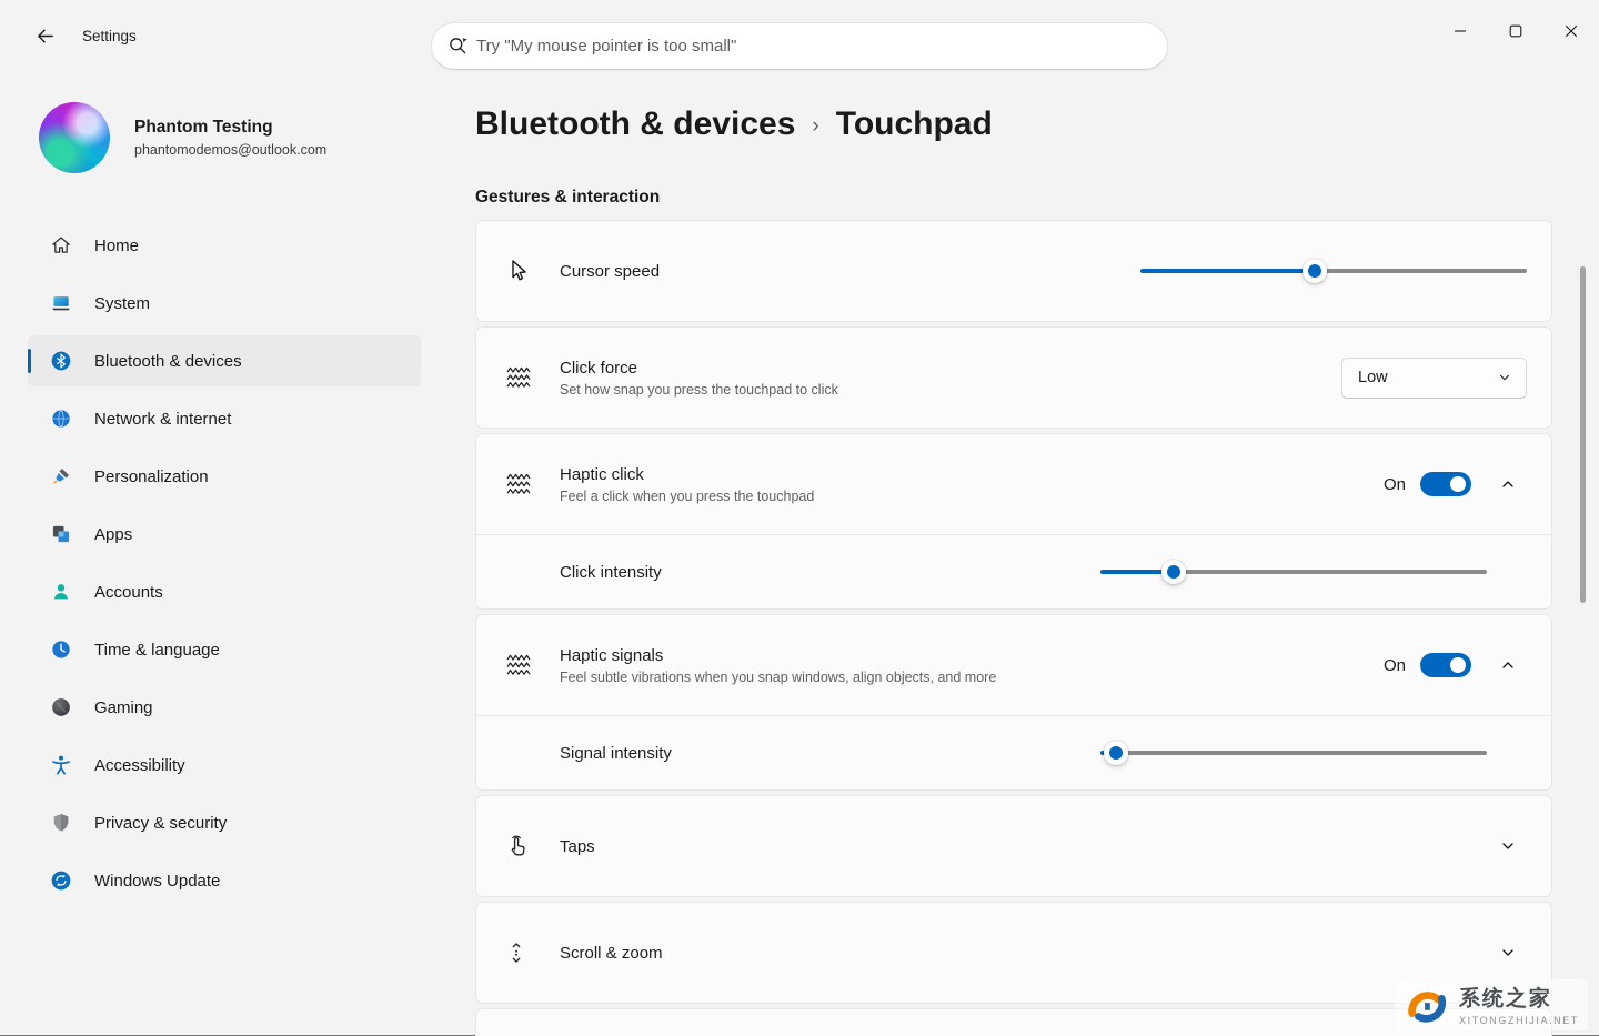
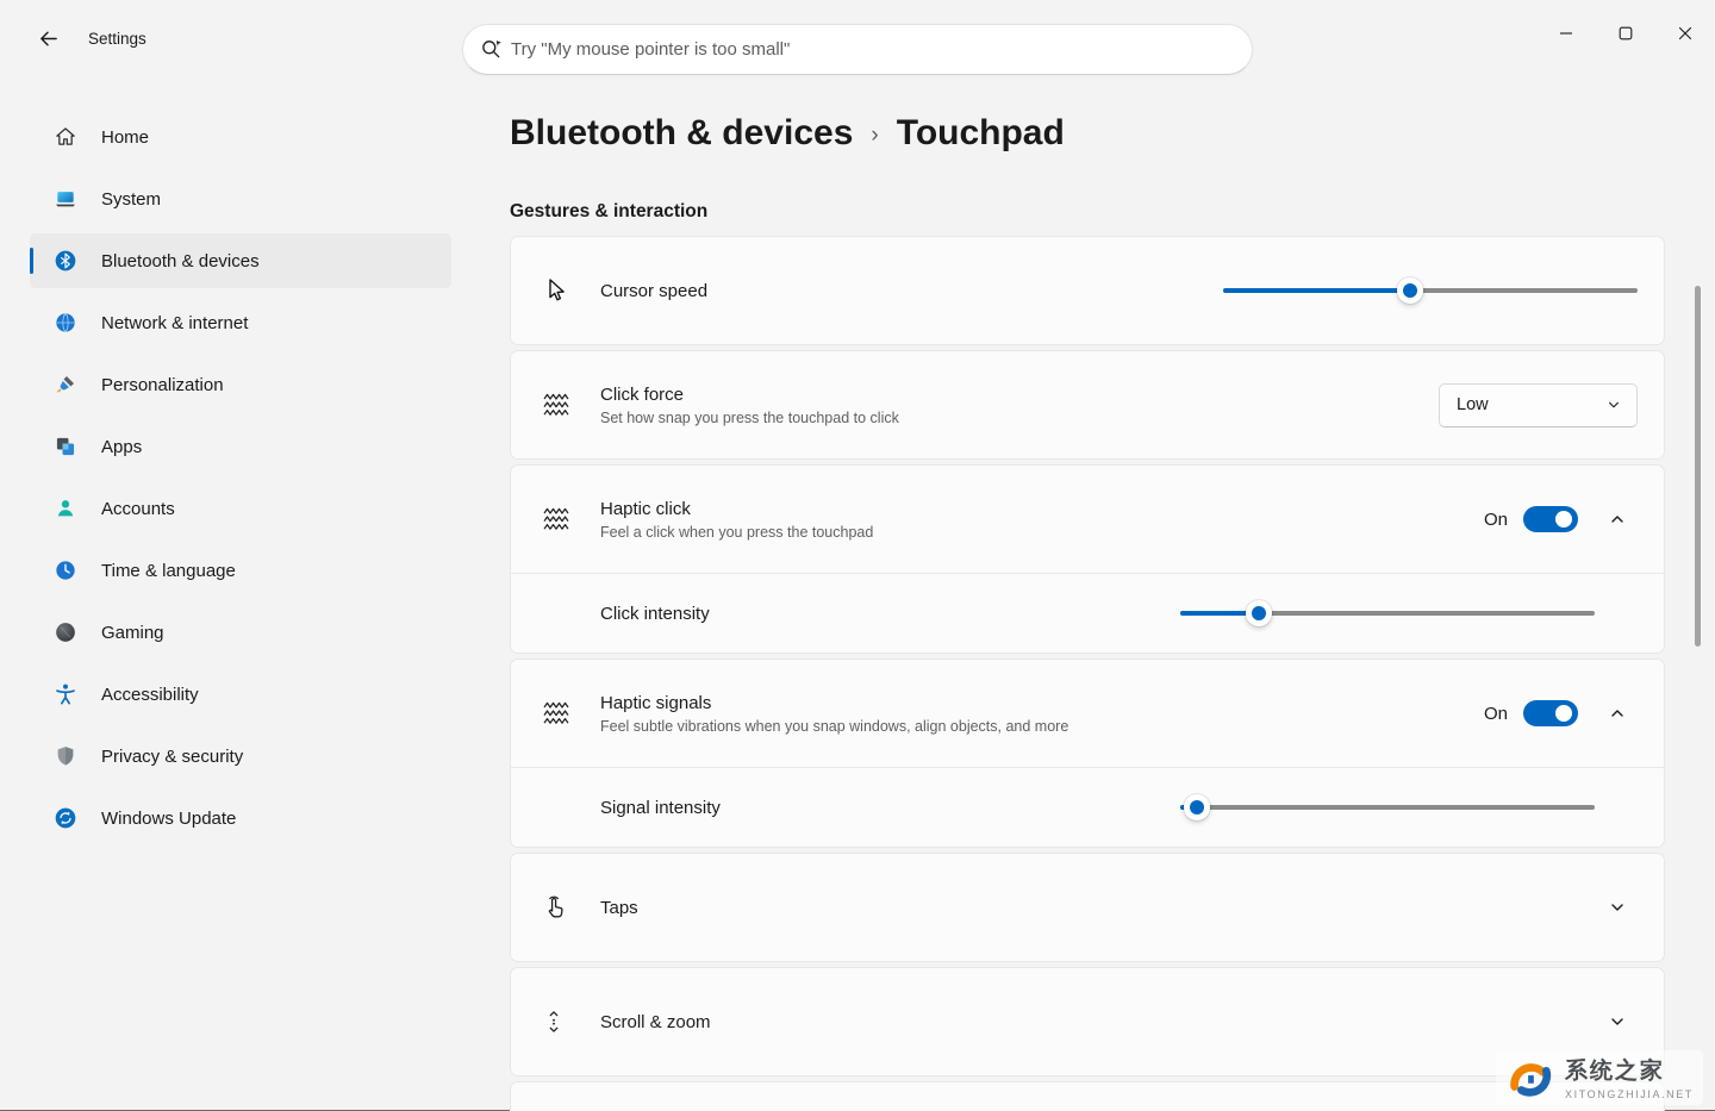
  Settings
  Try "My mouse pointer is too small"
- Phantom Testing
- phantomodemos@outlook.com
  Home
  System
  Bluetooth & devices
  Network & internet
  Personalization
  Apps
  Accounts
  Time & language
  Gaming
  Accessibility
  Privacy & security
  Windows Update
  Bluetooth & devices
  ›
  Touchpad
  Gestures & interaction
  Cursor speed
  Click force
  Set how snap you press the touchpad to click
  Low
  Haptic click
  Feel a click when you press the touchpad
  On
  Click intensity
  Haptic signals
  Feel subtle vibrations when you snap windows, align objects, and more
  On
  Signal intensity
  Taps
  Scroll & zoom
  系统之家
  XITONGZHIJIA.NET
